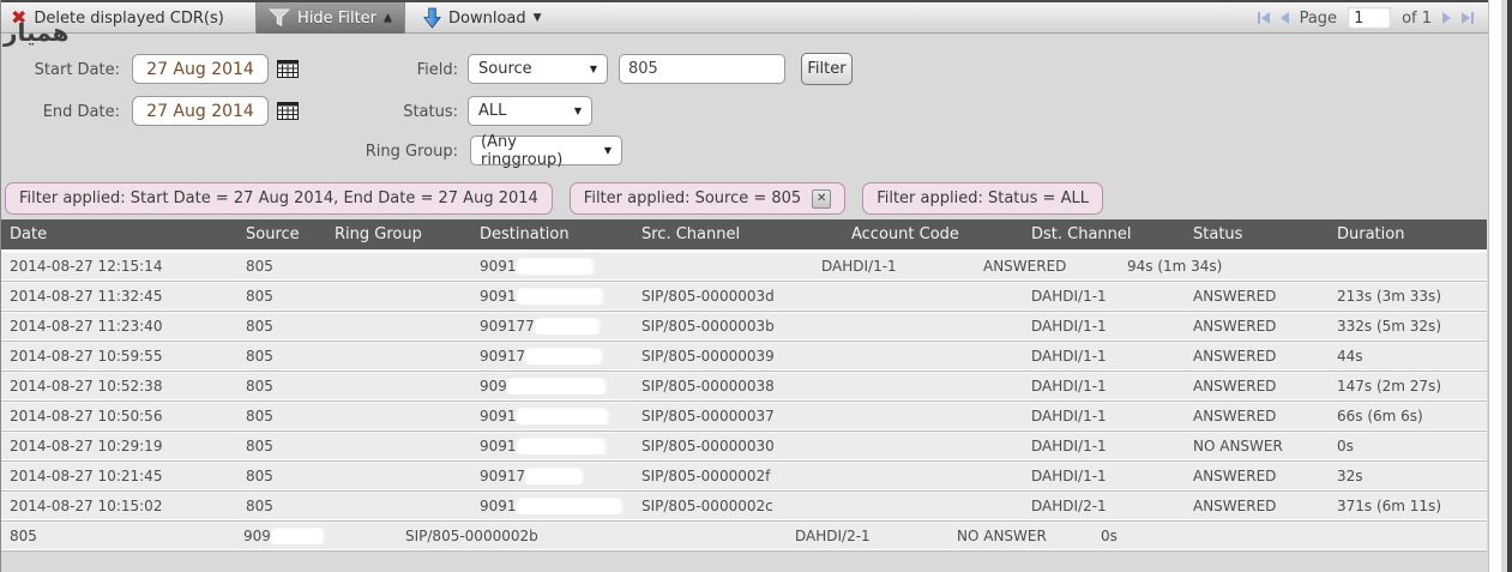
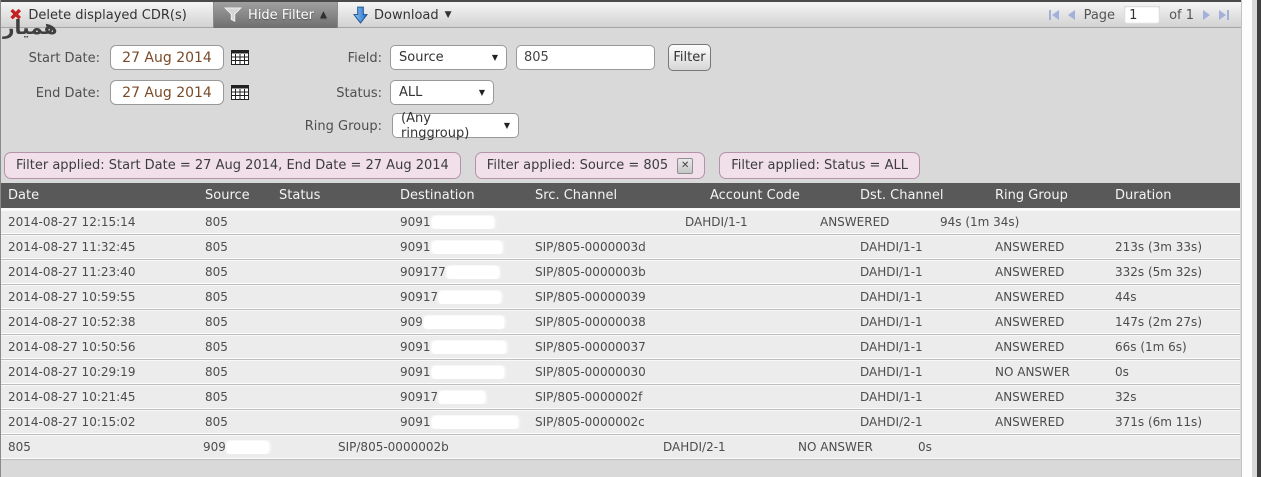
  ✖
  Delete displayed CDR(s)
  Hide Filter
  ▲
  Download
  ▼
  Page
  1
  of 1
  همیار
  Start Date:
  27 Aug 2014
  End Date:
  27 Aug 2014
  Field:
  Source
  ▼
  805
  Filter
  Status:
  ALL
  ▼
  Ring Group:
  (Any ringgroup)
  ▼
  Filter applied: Start Date = 27 Aug 2014, End Date = 27 Aug 2014
  Filter applied: Source = 805
  ✕
  Filter applied: Status = ALL
  Date
  Source
- Ring Group
+ Status
  Destination
  Src. Channel
  Account Code
  Dst. Channel
- Status
+ Ring Group
  Duration
  2014-08-27 12:15:14
  805
  9091
  DAHDI/1-1
  ANSWERED
  94s (1m 34s)
  2014-08-27 11:32:45
  805
  9091
  SIP/805-0000003d
  DAHDI/1-1
  ANSWERED
  213s (3m 33s)
  2014-08-27 11:23:40
  805
  909177
  SIP/805-0000003b
  DAHDI/1-1
  ANSWERED
  332s (5m 32s)
  2014-08-27 10:59:55
  805
  90917
  SIP/805-00000039
  DAHDI/1-1
  ANSWERED
  44s
  2014-08-27 10:52:38
  805
  909
  SIP/805-00000038
  DAHDI/1-1
  ANSWERED
  147s (2m 27s)
  2014-08-27 10:50:56
  805
  9091
  SIP/805-00000037
  DAHDI/1-1
  ANSWERED
- 66s (6m 6s)
+ 66s (1m 6s)
  2014-08-27 10:29:19
  805
  9091
  SIP/805-00000030
  DAHDI/1-1
  NO ANSWER
  0s
  2014-08-27 10:21:45
  805
  90917
  SIP/805-0000002f
  DAHDI/1-1
  ANSWERED
  32s
  2014-08-27 10:15:02
  805
  9091
  SIP/805-0000002c
  DAHDI/2-1
  ANSWERED
  371s (6m 11s)
  805
  909
  SIP/805-0000002b
  DAHDI/2-1
  NO ANSWER
  0s
